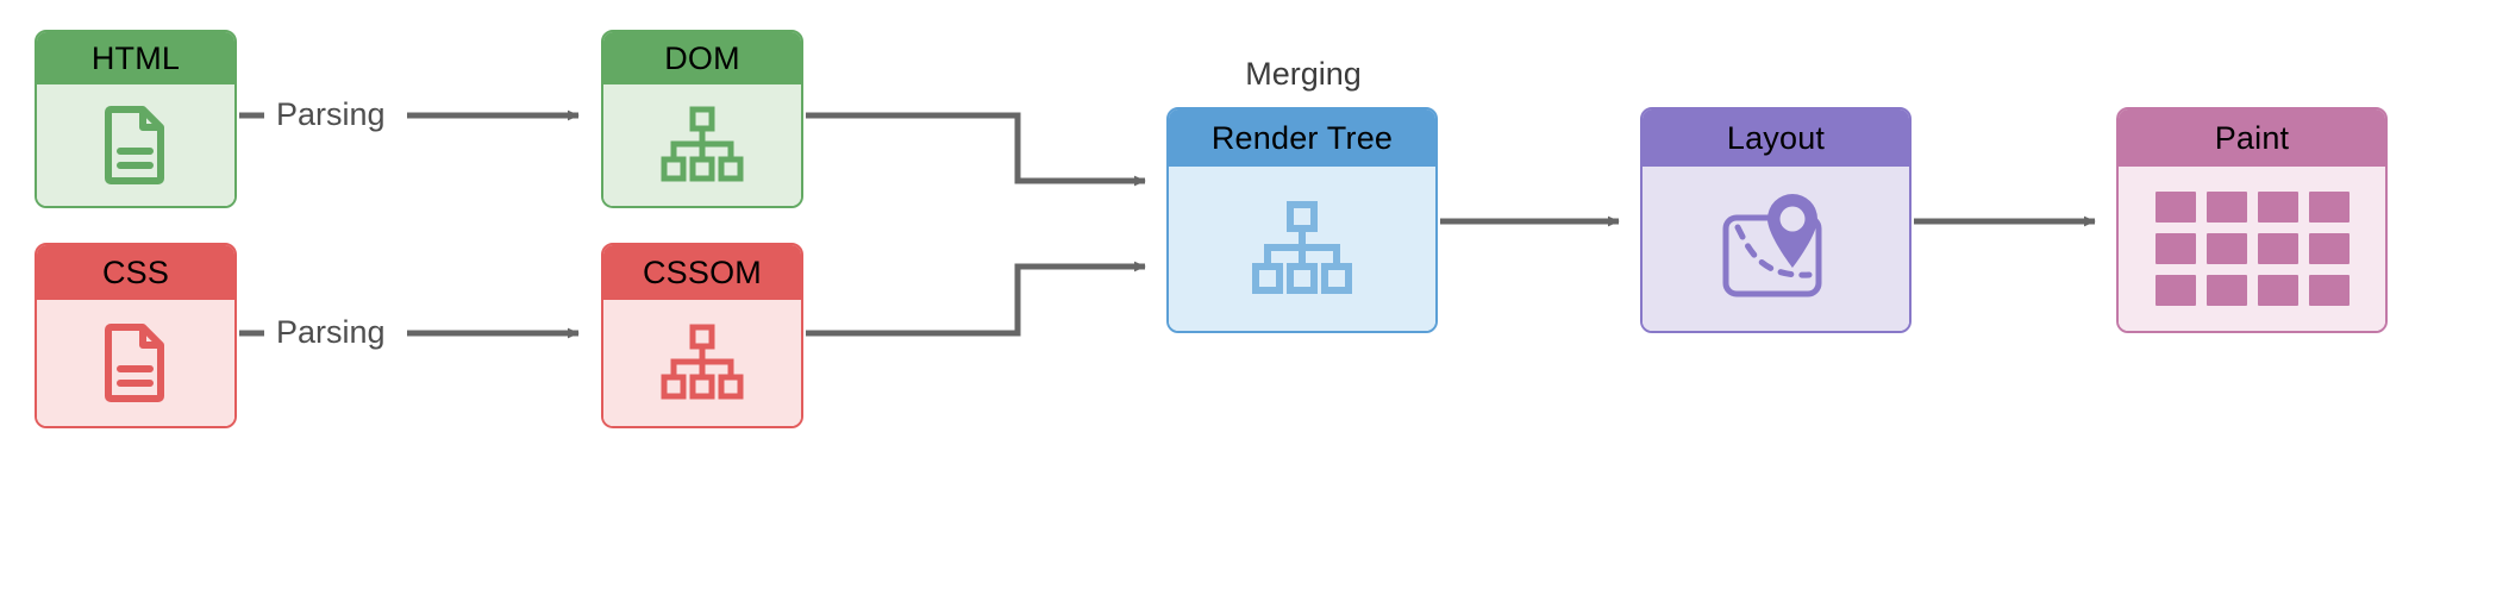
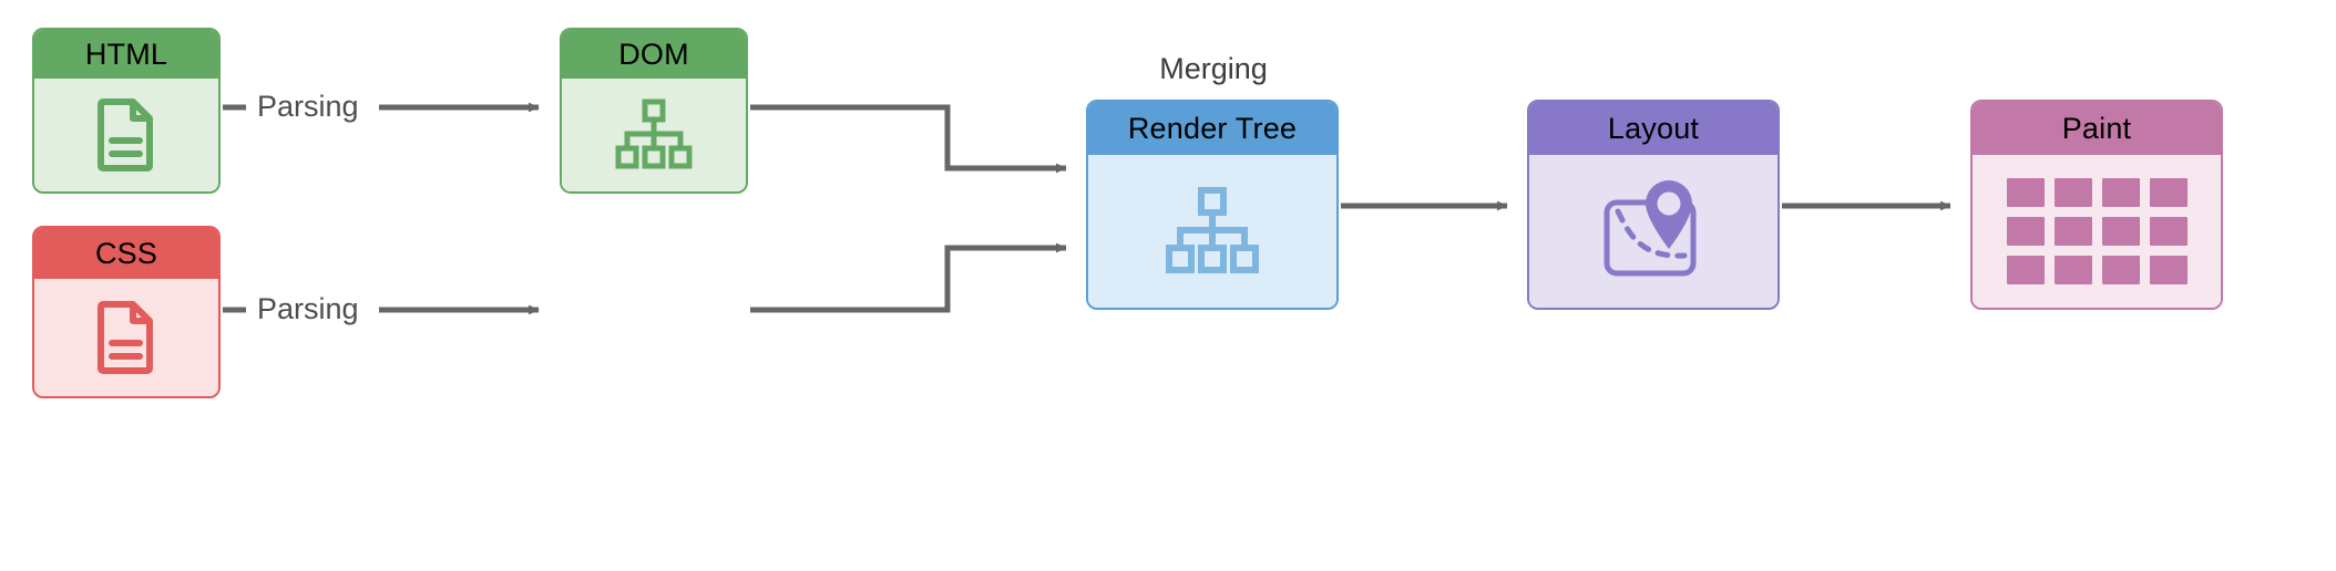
  Parsing
  Parsing
  Merging
  HTML
  DOM
  CSS
- CSSOM
  Render Tree
  Layout
  Paint
